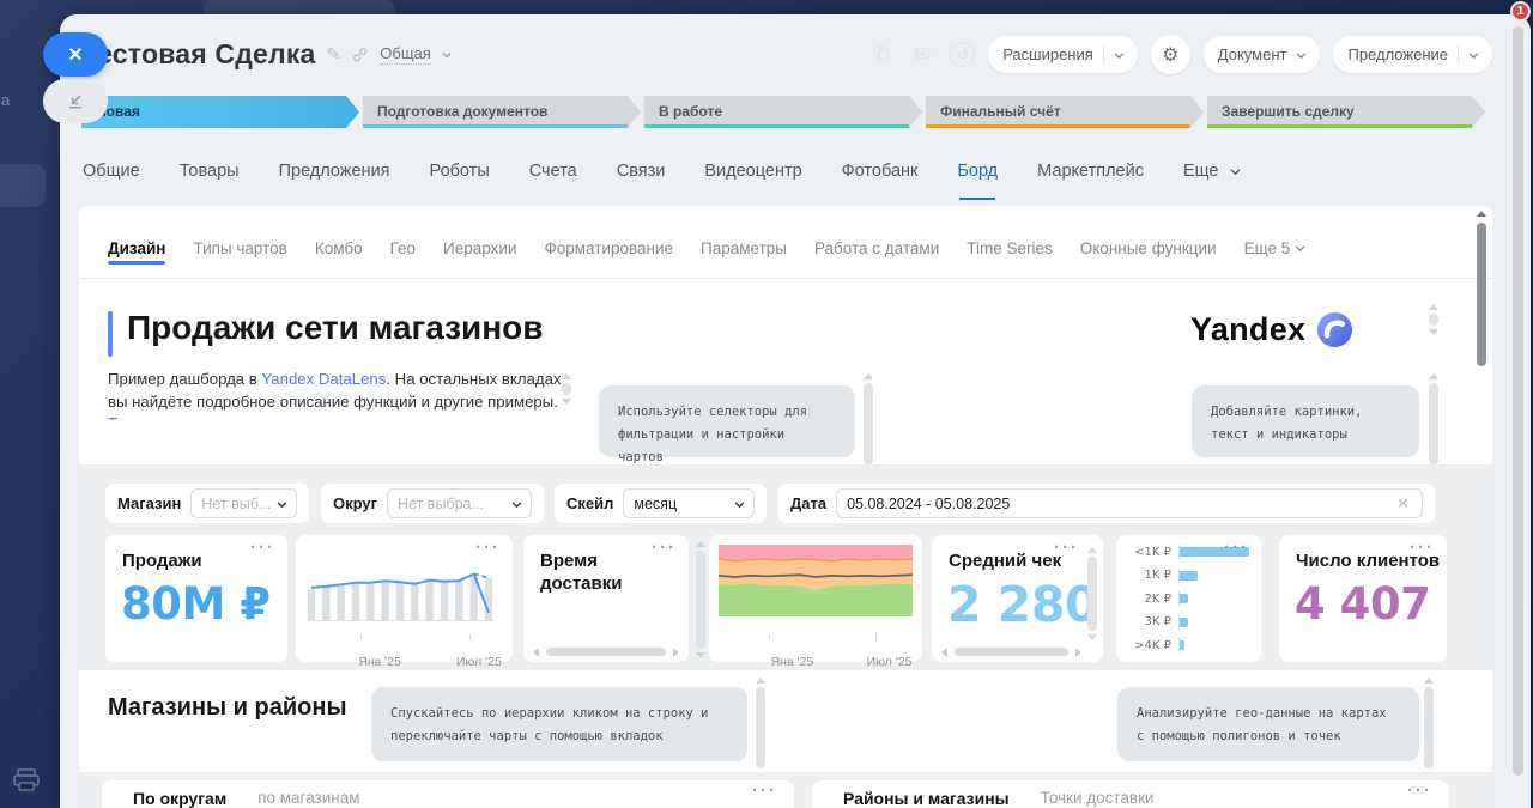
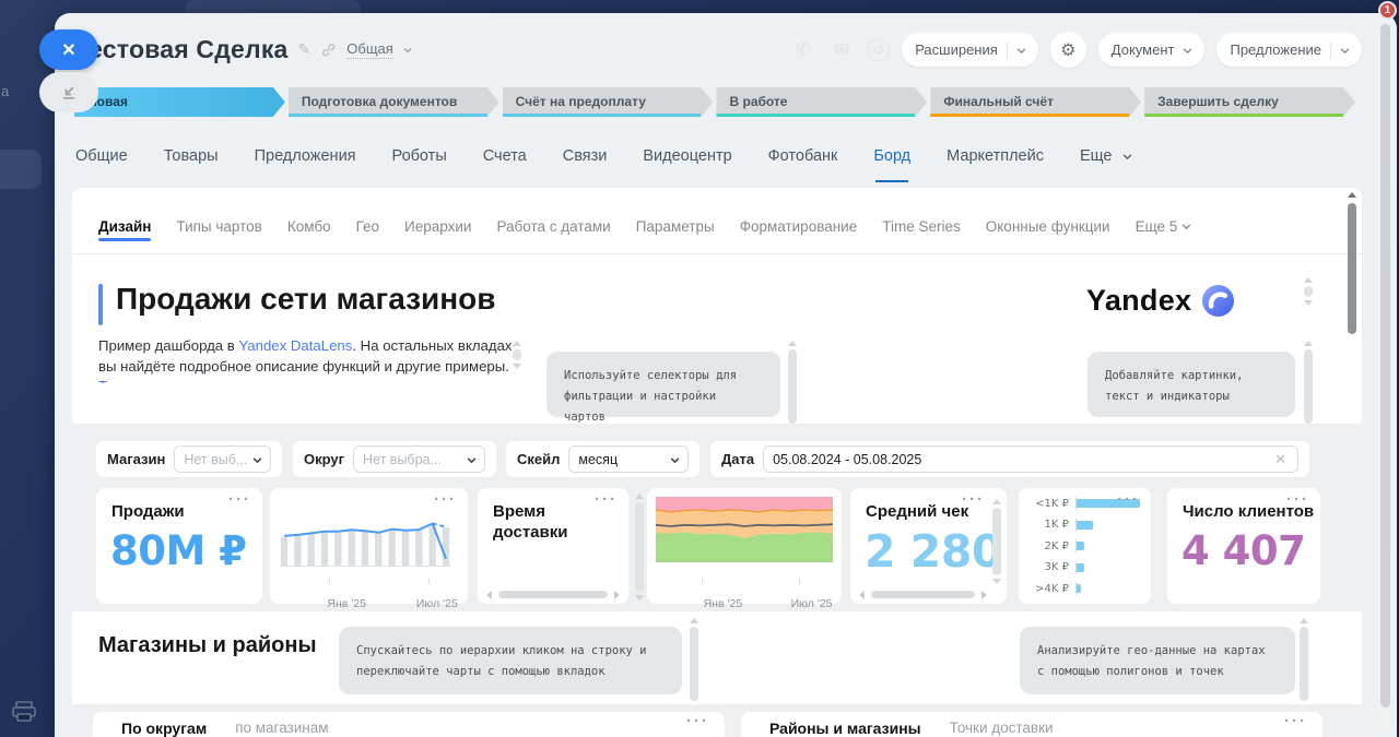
  а
  ✕
  1
  стовая Сделка
  ✎
  Общая
  Расширения
  ⚙
  Документ
  Предложение
  овая
  Подготовка документов
+ Счёт на предоплату
  В работе
  Финальный счёт
  Завершить сделку
  Общие
  Товары
  Предложения
  Роботы
  Счета
  Связи
  Видеоцентр
  Фотобанк
  Борд
  Маркетплейс
  Еще
  Дизайн
  Типы чартов
  Комбо
  Гео
  Иерархии
- Форматирование
+ Работа с датами
  Параметры
- Работа с датами
+ Форматирование
  Time Series
  Оконные функции
  Еще 5
  Продажи сети магазинов
  Yandex
  Пример дашборда в Yandex DataLens. На остальных вкладах вы найдёте подробное описание функций и другие примеры.
  Используйте селекторы для фильтрации и настройки чартов
  Добавляйте картинки, текст и индикаторы
  Спускайтесь по иерархии кликом на строку и переключайте чарты с помощью вкладок
  Анализируйте гео-данные на картах с помощью полигонов и точек
  Магазин
  Нет выб...
  Округ
  Нет выбра...
  Скейл
  месяц
  Дата
  05.08.2024 - 05.08.2025
  ✕
  Продажи
  ···
  80М ₽
  ···
  Янв '25
  Июл '25
  Время доставки
  ···
  Янв '25
  Июл '25
  Средний чек
  ···
  2 280
  ···
  <1K ₽
  1K ₽
  2K ₽
  3K ₽
  >4K ₽
  Число клиентов
  ···
  4 407
  Магазины и районы
  По округам
  по магазинам
  ···
  Районы и магазины
  Точки доставки
  ···
